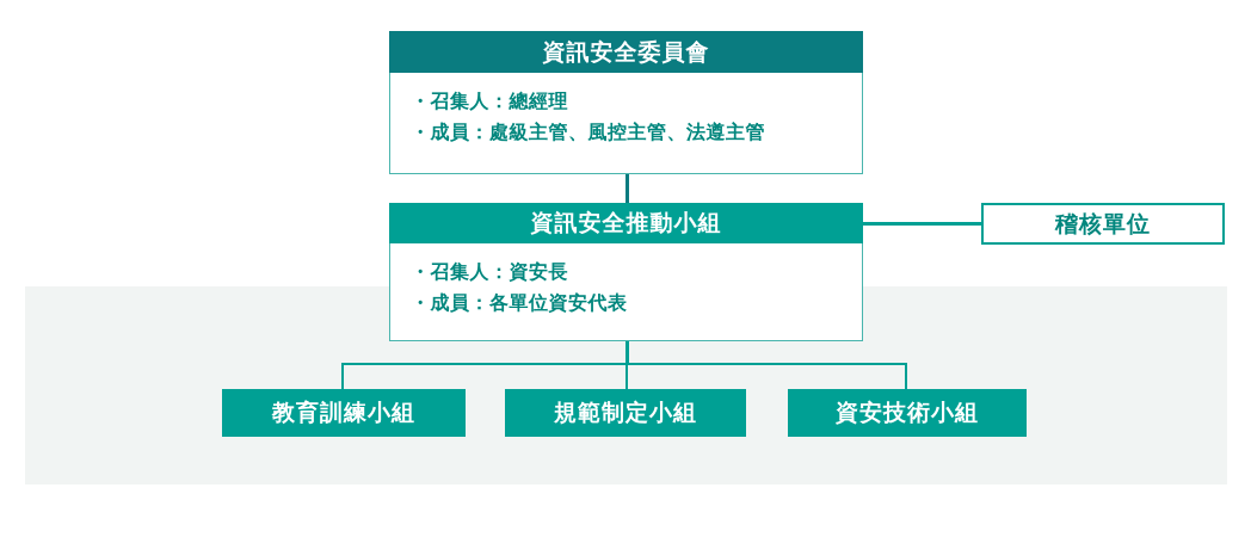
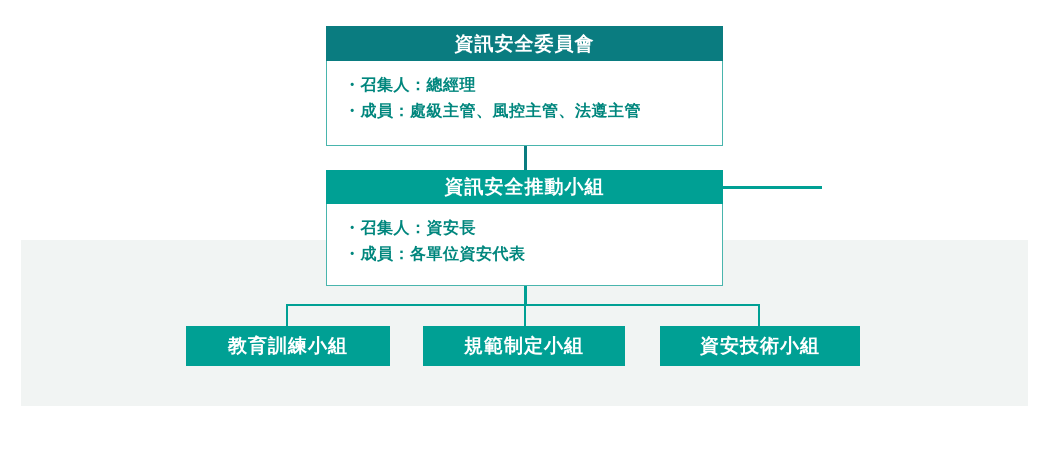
  資訊安全委員會
  ・召集人：總經理
  ・成員：處級主管、風控主管、法遵主管
  資訊安全推動小組
  ・召集人：資安長
  ・成員：各單位資安代表
- 稽核單位
  教育訓練小組
  規範制定小組
  資安技術小組
